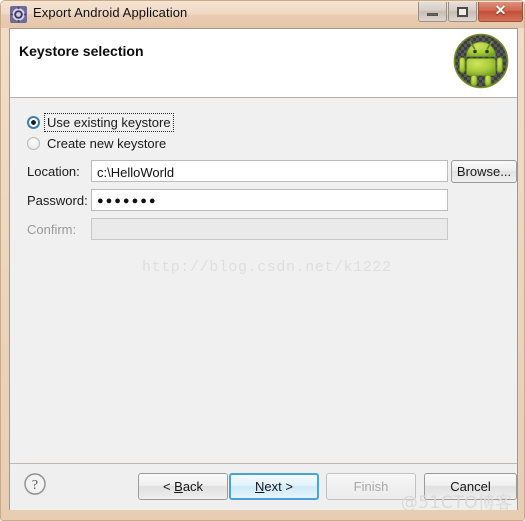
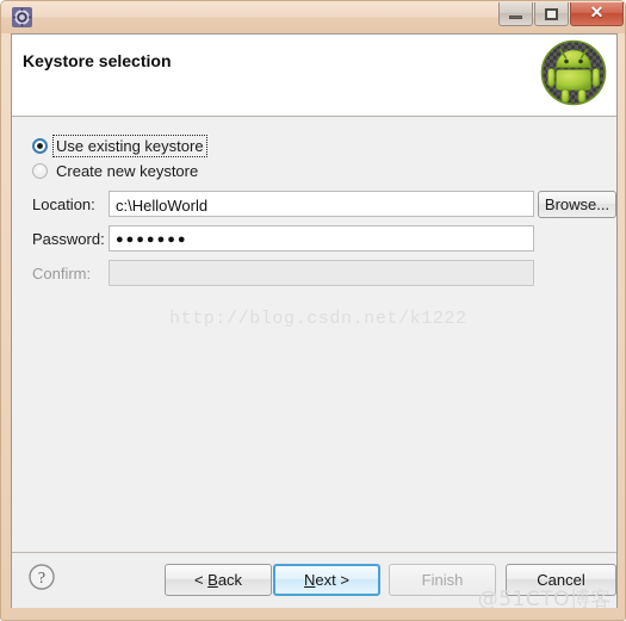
- Export Android Application
  ✕
  Keystore selection
  Use existing keystore
  Create new keystore
  Location:
  c:\HelloWorld
  Password:
  ●●●●●●●
  Confirm:
  Browse...
  ?
  < Back
  Next >
  Finish
  Cancel
  @51CTO博客
